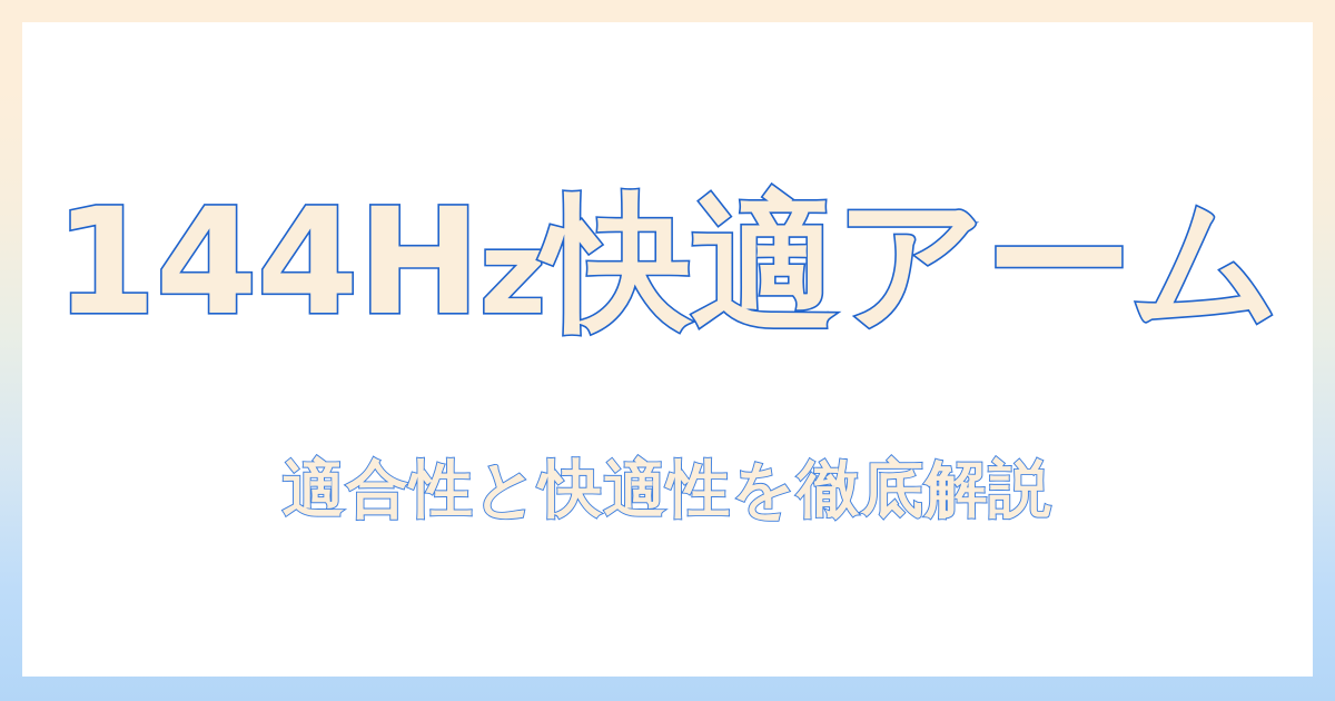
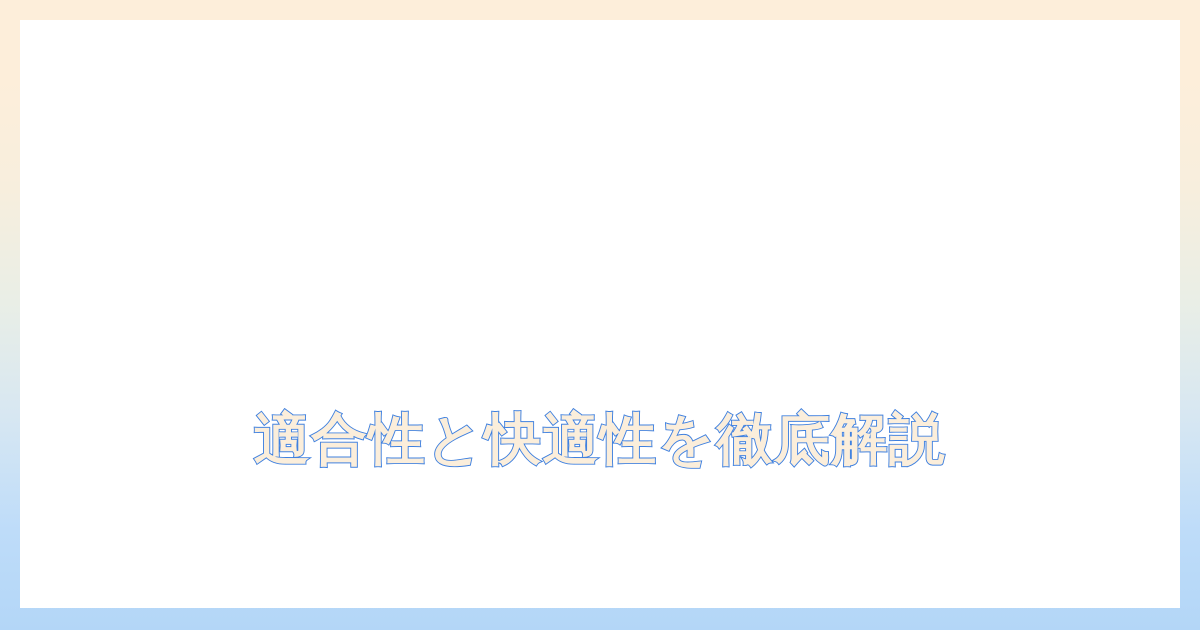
- 144Hz快適アーム
  適合性と快適性を徹底解説
